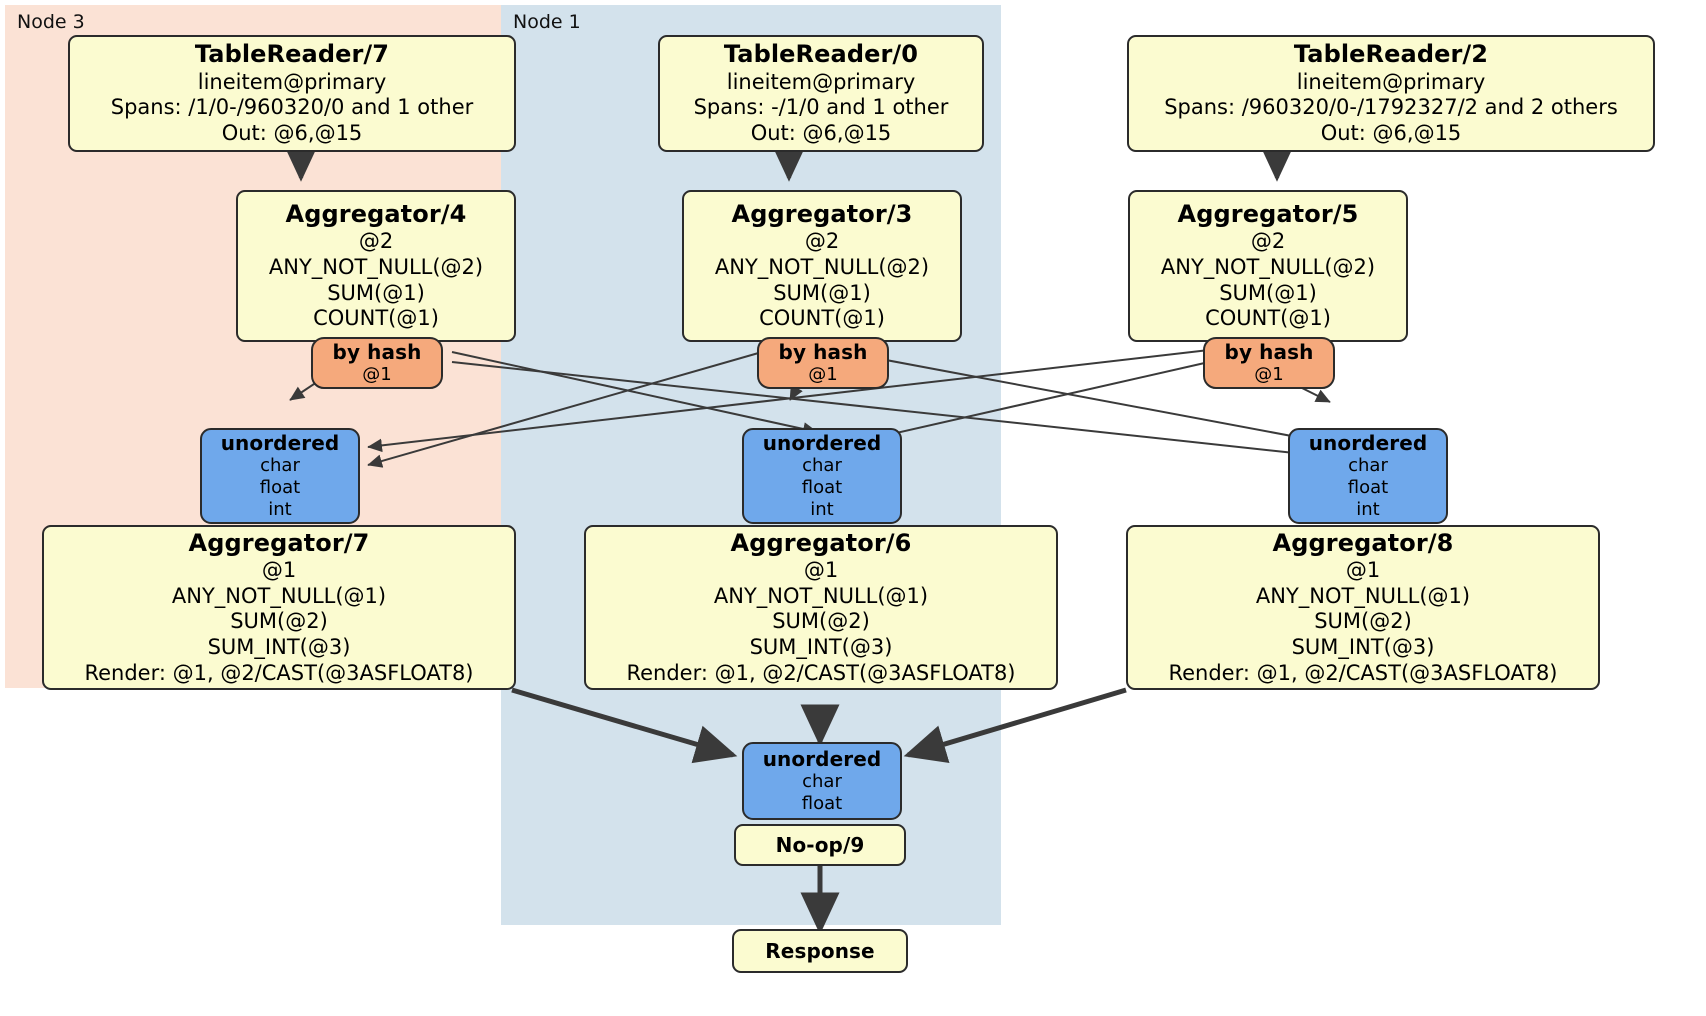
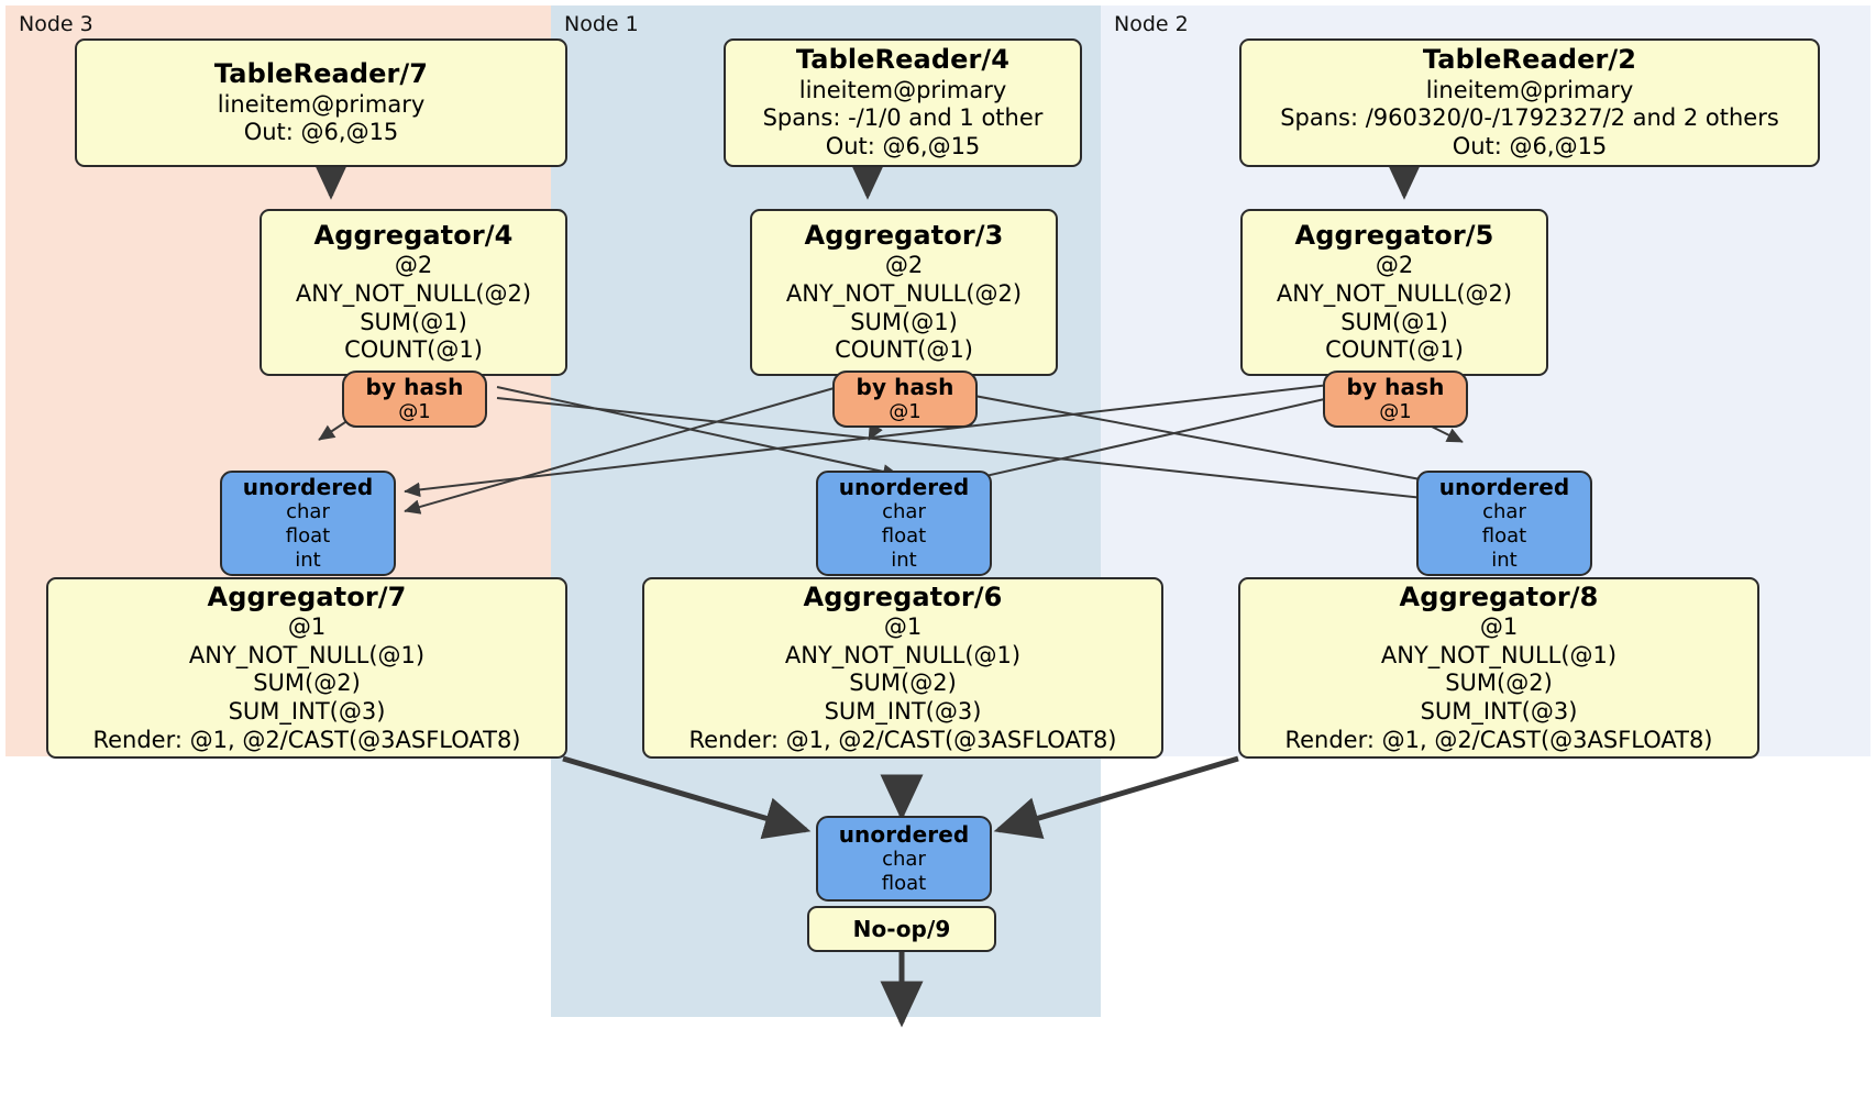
  Node 3
  Node 1
+ Node 2
  TableReader/7
  lineitem@primary
- Spans: /1/0-/960320/0 and 1 other
  Out: @6,@15
  Aggregator/4
  @2
  ANY_NOT_NULL(@2)
  SUM(@1)
  COUNT(@1)
  by hash
  @1
  unordered
  char
  float
  int
  Aggregator/7
  @1
  ANY_NOT_NULL(@1)
  SUM(@2)
  SUM_INT(@3)
  Render: @1, @2/CAST(@3ASFLOAT8)
- TableReader/0
+ TableReader/4
  lineitem@primary
  Spans: -/1/0 and 1 other
  Out: @6,@15
  Aggregator/3
  @2
  ANY_NOT_NULL(@2)
  SUM(@1)
  COUNT(@1)
  by hash
  @1
  unordered
  char
  float
  int
  Aggregator/6
  @1
  ANY_NOT_NULL(@1)
  SUM(@2)
  SUM_INT(@3)
  Render: @1, @2/CAST(@3ASFLOAT8)
  unordered
  char
  float
  No-op/9
- Response
  TableReader/2
  lineitem@primary
  Spans: /960320/0-/1792327/2 and 2 others
  Out: @6,@15
  Aggregator/5
  @2
  ANY_NOT_NULL(@2)
  SUM(@1)
  COUNT(@1)
  by hash
  @1
  unordered
  char
  float
  int
  Aggregator/8
  @1
  ANY_NOT_NULL(@1)
  SUM(@2)
  SUM_INT(@3)
  Render: @1, @2/CAST(@3ASFLOAT8)
